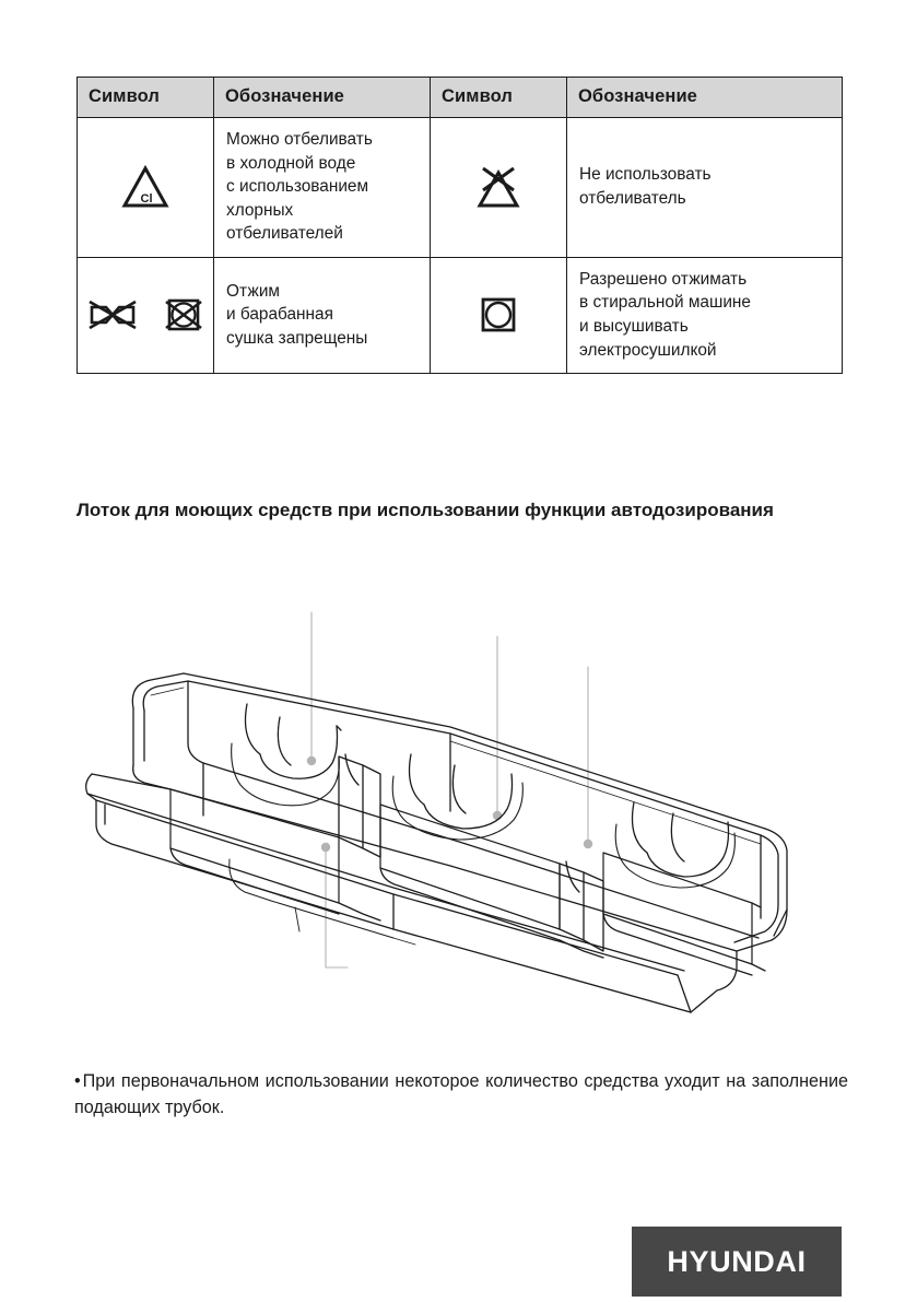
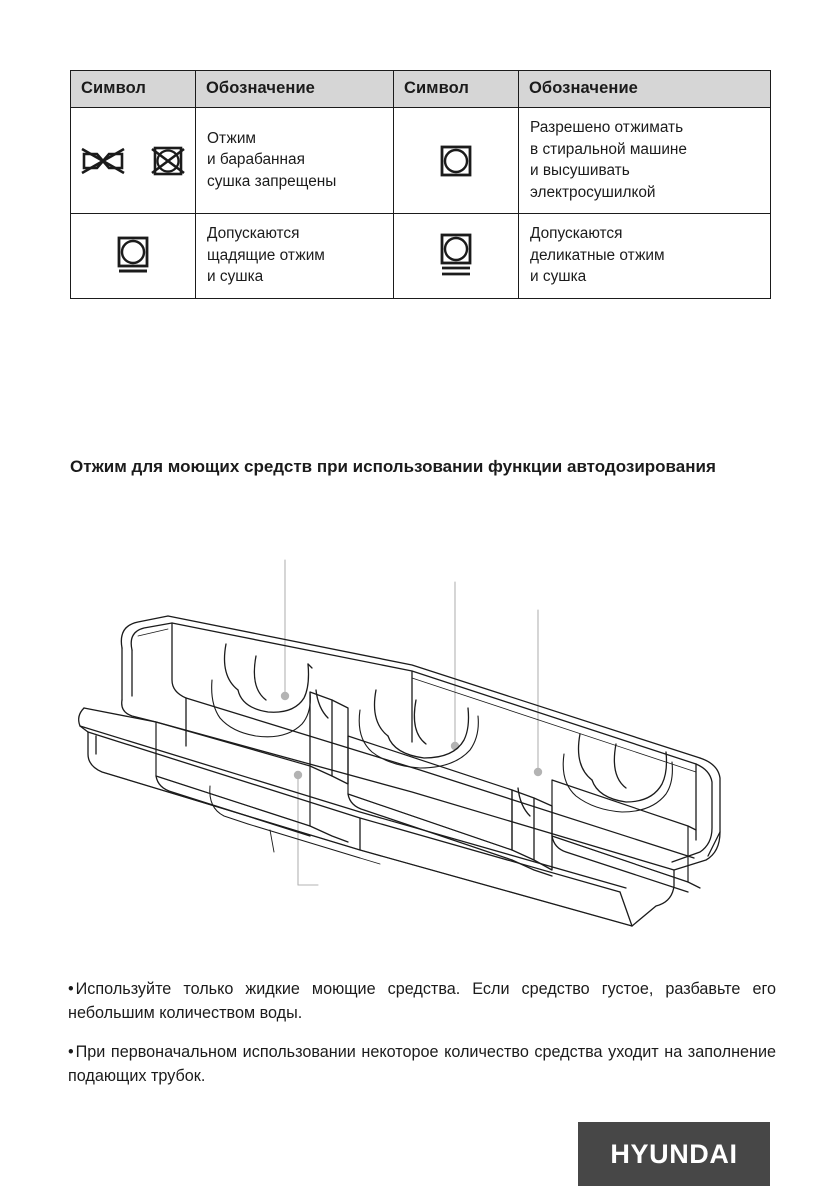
  Символ	Обозначение	Символ	Обозначение
- Cl	Можно отбеливать в холодной воде с использованием хлорных отбеливателей		Не использовать отбеливатель
  	Отжим и барабанная сушка запрещены		Разрешено отжимать в стиральной машине и высушивать электросушилкой
+ 	Допускаются щадящие отжим и сушка		Допускаются деликатные отжим и сушка
- Лоток для моющих средств при использовании функции автодозирования
+ Отжим для моющих средств при использовании функции автодозирования
+ •Используйте только жидкие моющие средства. Если средство густое, разбавьте его небольшим количеством воды.
  •При первоначальном использовании некоторое количество средства уходит на заполнение подающих трубок.
  HYUNDAI
